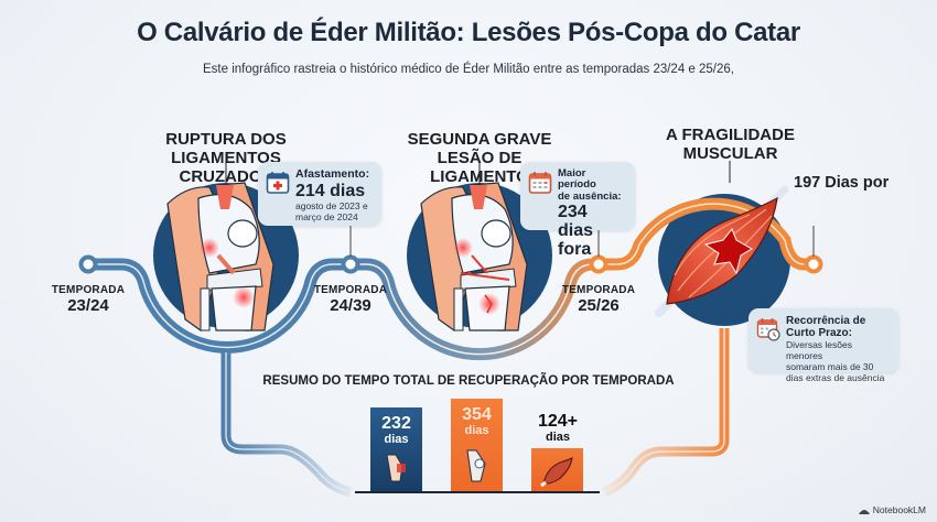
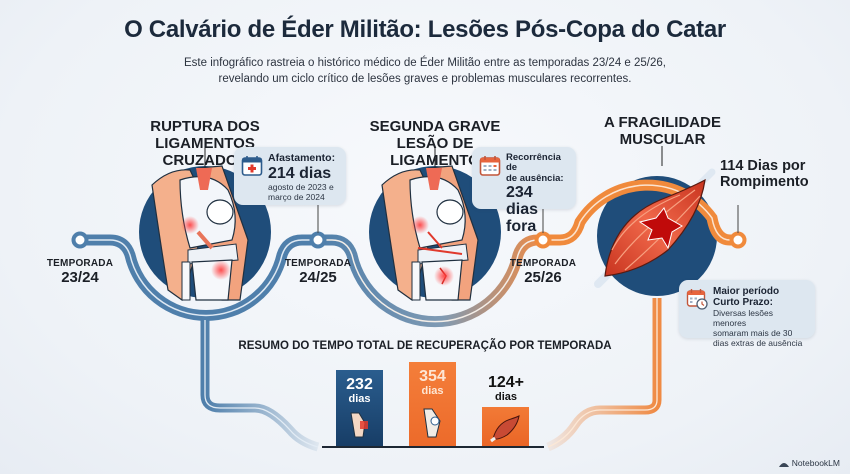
  O Calvário de Éder Militão: Lesões Pós-Copa do Catar
  Este infográfico rastreia o histórico médico de Éder Militão entre as temporadas 23/24 e 25/26,
+ revelando um ciclo crítico de lesões graves e problemas musculares recorrentes.
  RUPTURA DOS
  LIGAMENTOS CRUZADO
  SEGUNDA GRAVE
  LESÃO DE LIGAMENT
  A FRAGILIDADE
  MUSCULAR
  Afastamento:
  214 dias
  agosto de 2023 e
  março de 2024
- Maior período
+ Recorrência de
  de ausência:
  234 dias
  fora
- 197 Dias por
+ 114 Dias por
+ Rompimento
- Recorrência de
+ Maior período
  Curto Prazo:
  Diversas lesões menores
  somaram mais de 30
  dias extras de ausência
  TEMPORADA
  23/24
  TEMPORADA
- 24/39
+ 24/25
  TEMPORADA
  25/26
  RESUMO DO TEMPO TOTAL DE RECUPERAÇÃO POR TEMPORADA
  232
  dias
  354
  dias
  124+
  dias
  NotebookLM
